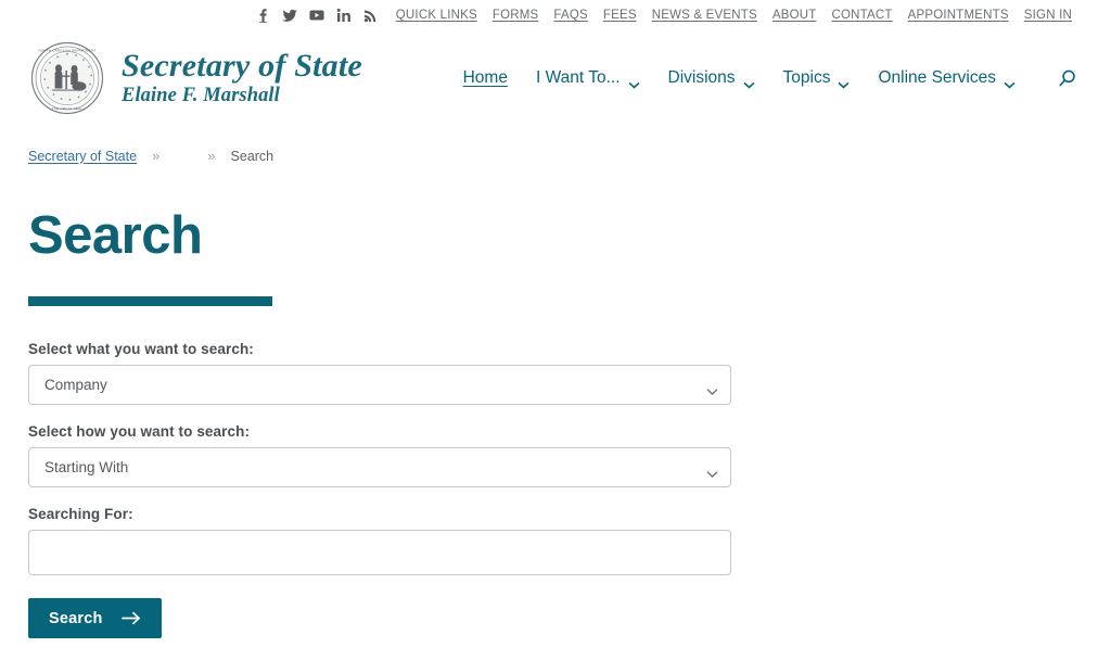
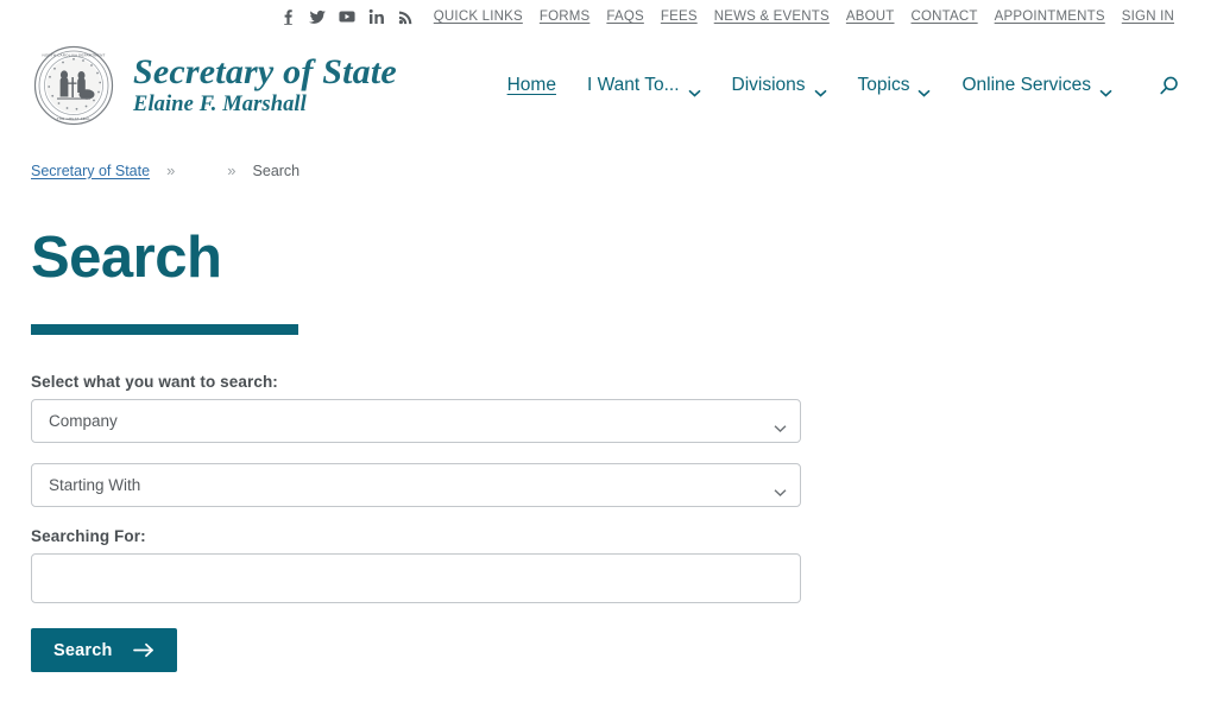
  QUICK LINKS
  FORMS
  FAQS
  FEES
  NEWS & EVENTS
  ABOUT
  CONTACT
  APPOINTMENTS
  SIGN IN
  Secretary of State
  Elaine F. Marshall
  Home
  I Want To...
  Divisions
  Topics
  Online Services
  Secretary of State
  »
  »
  Search
  Search
  Select what you want to search:
  Company
- Select how you want to search:
  Starting With
  Searching For:
  Search
